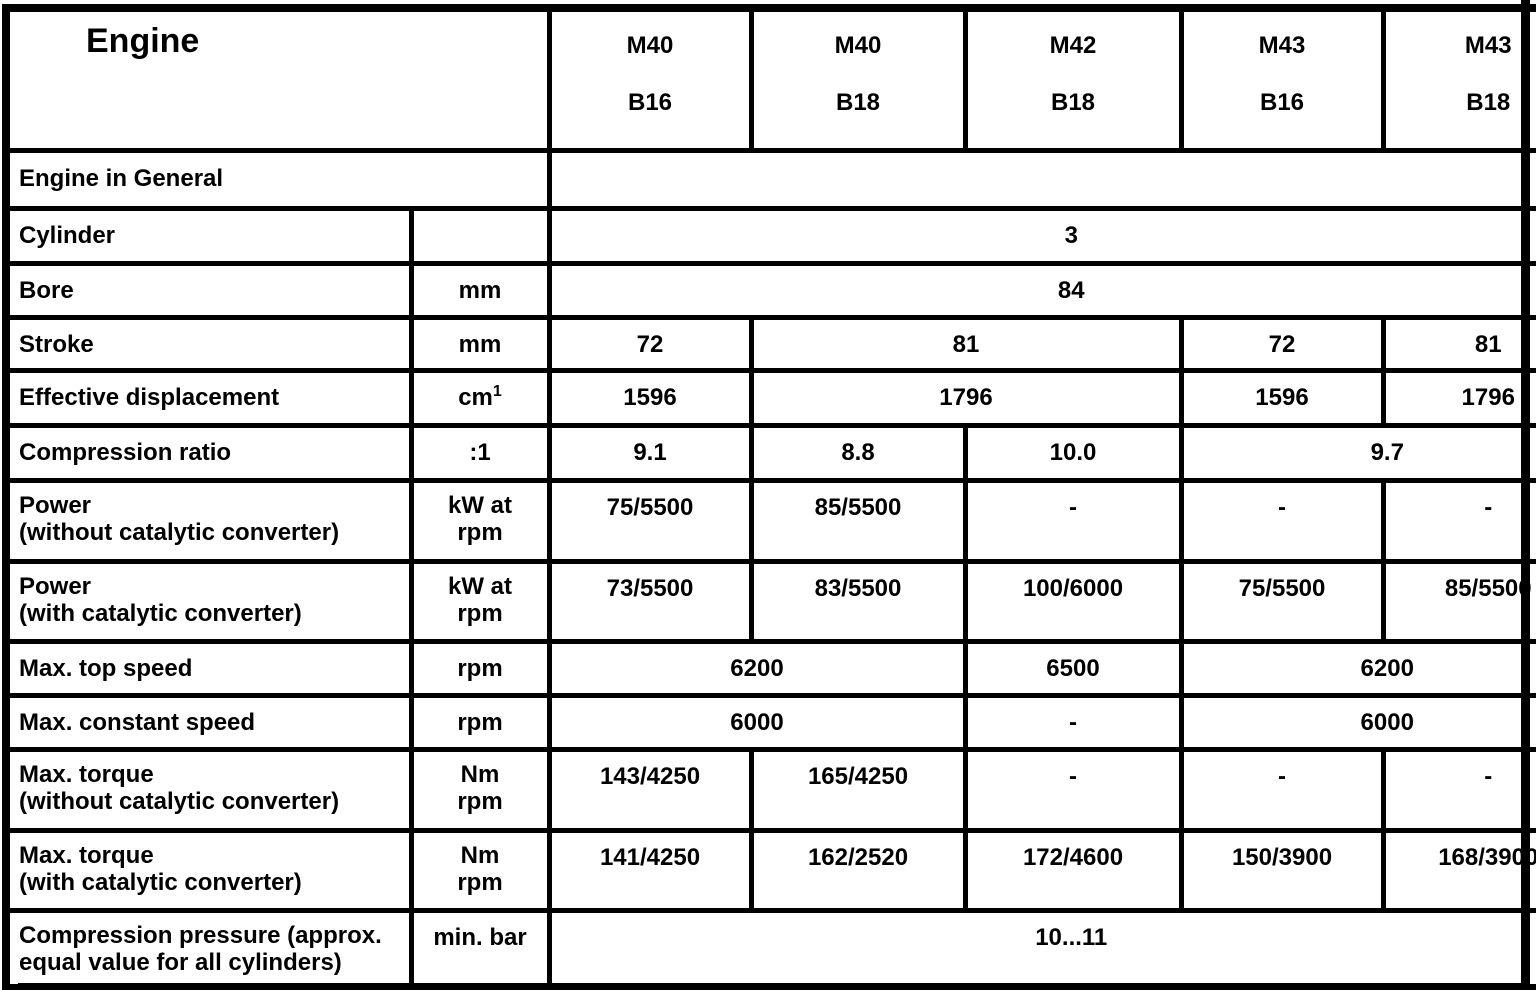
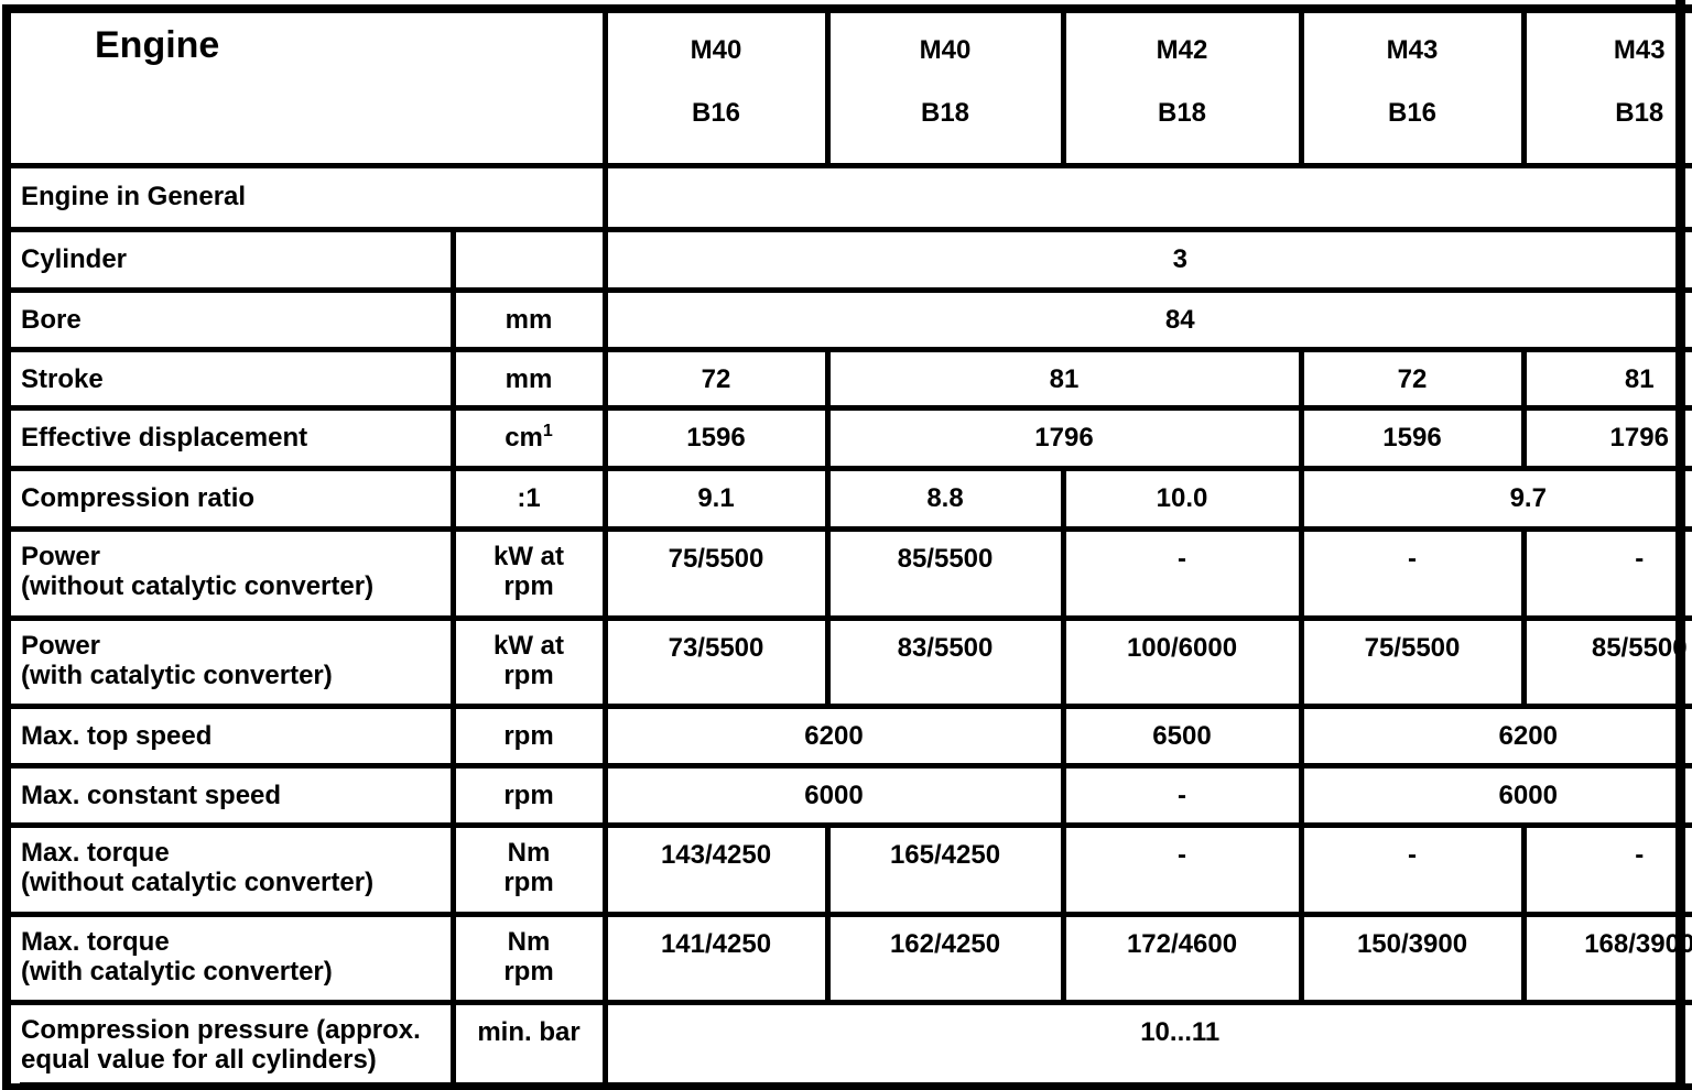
  Engine	M40 B16	M40 B18	M42 B18	M43 B16	M43 B18
  Engine in General
  Cylinder		3
  Bore	mm	84
  Stroke	mm	72	81	72	81
  Effective displacement	cm1	1596	1796	1596	1796
  Compression ratio	:1	9.1	8.8	10.0	9.7
  Power (without catalytic converter)	kW at rpm	75/5500	85/5500	-	-	-
  Power (with catalytic converter)	kW at rpm	73/5500	83/5500	100/6000	75/5500	85/550
  Max. top speed	rpm	6200	6500	6200
  Max. constant speed	rpm	6000	-	6000
  Max. torque (without catalytic converter)	Nm rpm	143/4250	165/4250	-	-	-
- Max. torque (with catalytic converter)	Nm rpm	141/4250	162/2520	172/4600	150/3900	168/3900
+ Max. torque (with catalytic converter)	Nm rpm	141/4250	162/4250	172/4600	150/3900	168/3900
  Compression pressure (approx. equal value for all cylinders)	min. bar	10...11
